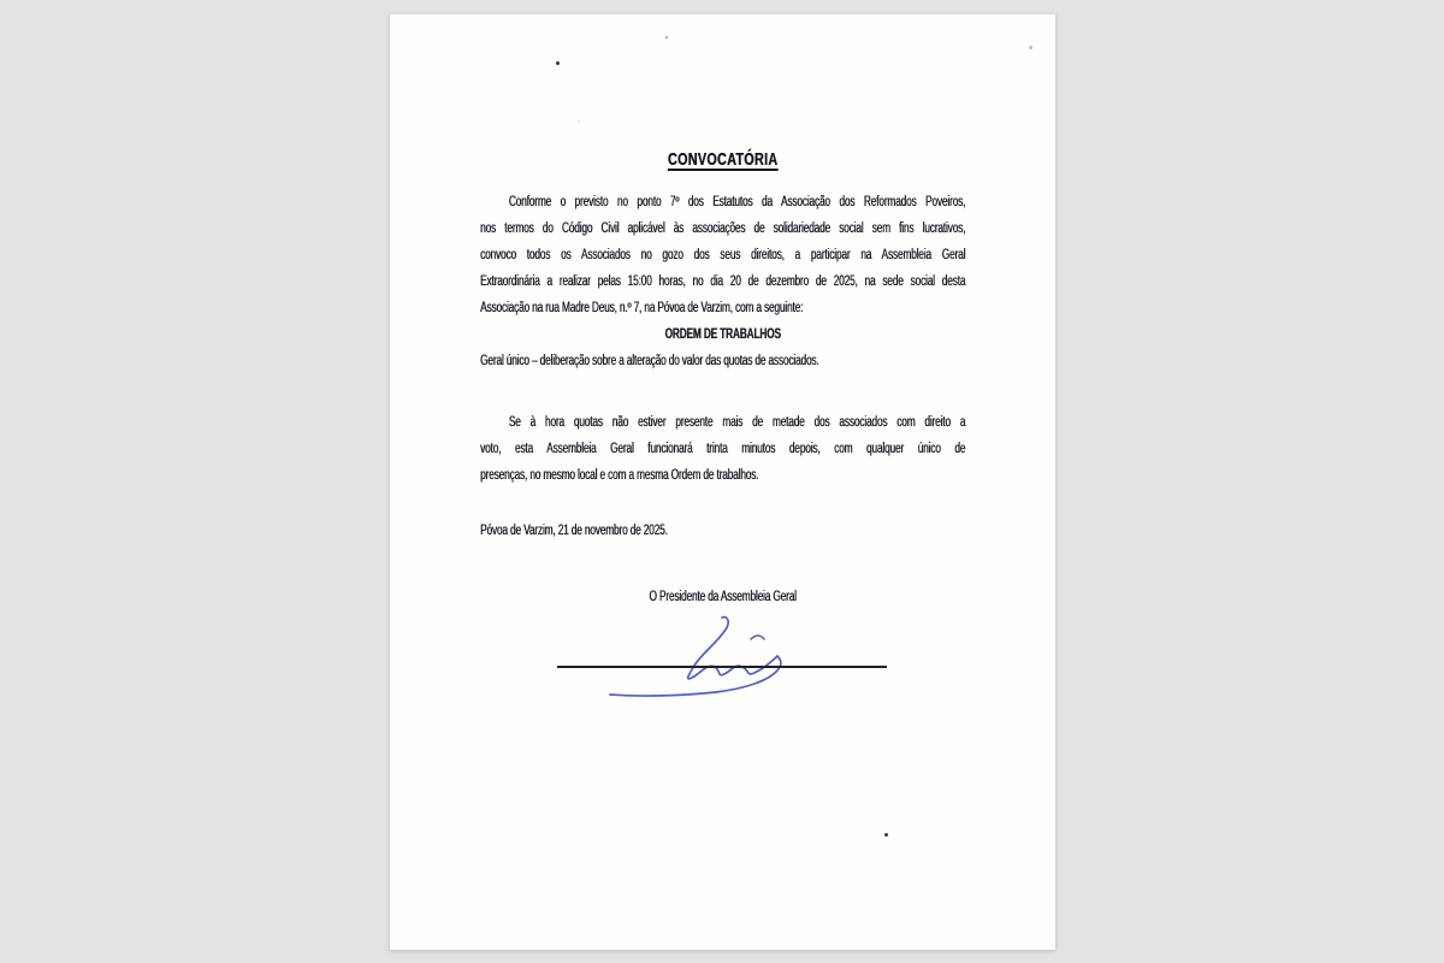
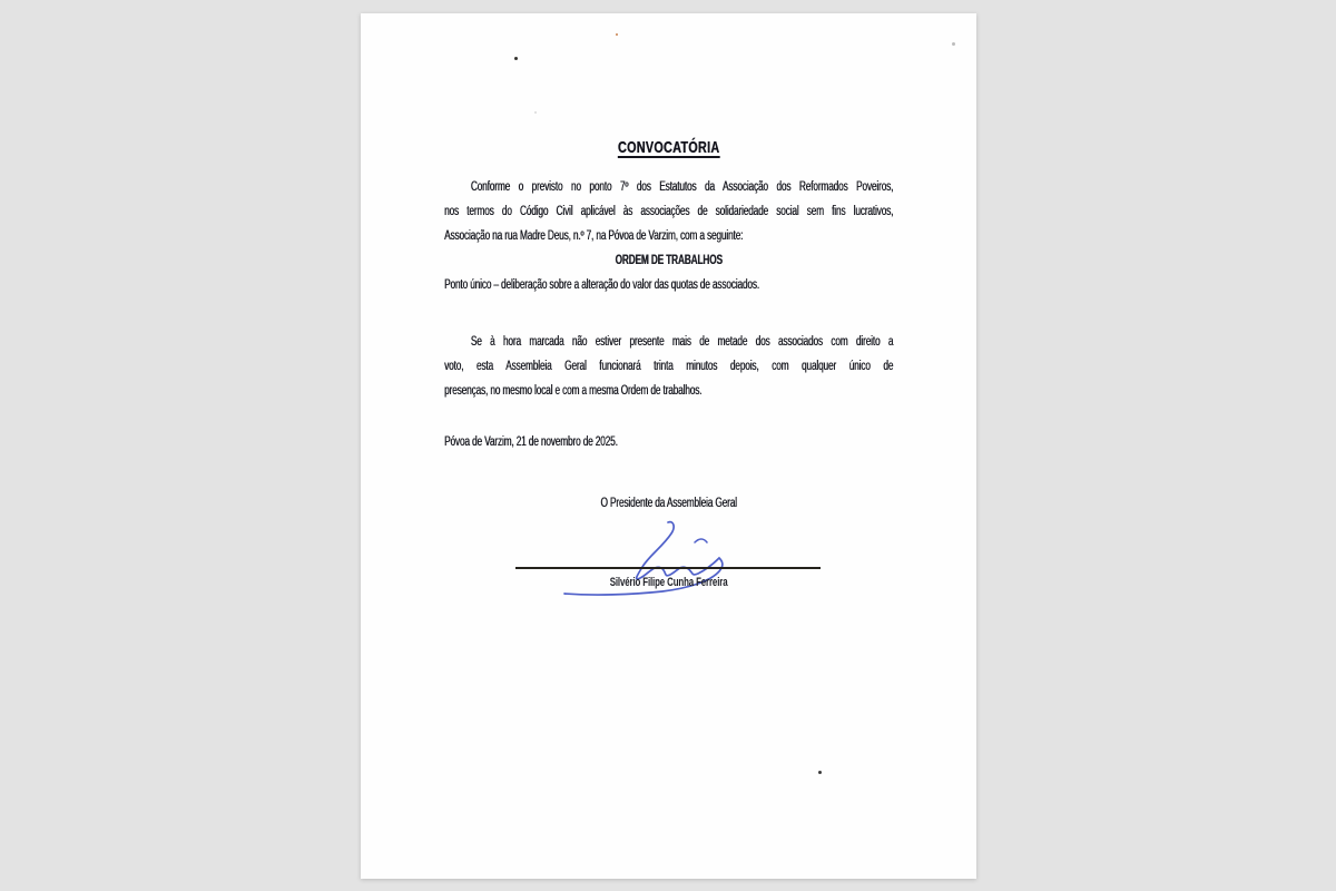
  CONVOCATÓRIA
  Conforme o previsto no ponto 7º dos Estatutos da Associação dos Reformados Poveiros,
  nos termos do Código Civil aplicável às associações de solidariedade social sem fins lucrativos,
- convoco todos os Associados no gozo dos seus direitos, a participar na Assembleia Geral
- Extraordinária a realizar pelas 15:00 horas, no dia 20 de dezembro de 2025, na sede social desta
  Associação na rua Madre Deus, n.º 7, na Póvoa de Varzim, com a seguinte:
  ORDEM DE TRABALHOS
- Geral único – deliberação sobre a alteração do valor das quotas de associados.
+ Ponto único – deliberação sobre a alteração do valor das quotas de associados.
- Se à hora quotas não estiver presente mais de metade dos associados com direito a
+ Se à hora marcada não estiver presente mais de metade dos associados com direito a
  voto, esta Assembleia Geral funcionará trinta minutos depois, com qualquer único de
  presenças, no mesmo local e com a mesma Ordem de trabalhos.
  Póvoa de Varzim, 21 de novembro de 2025.
  O Presidente da Assembleia Geral
+ Silvério Filipe Cunha Ferreira
